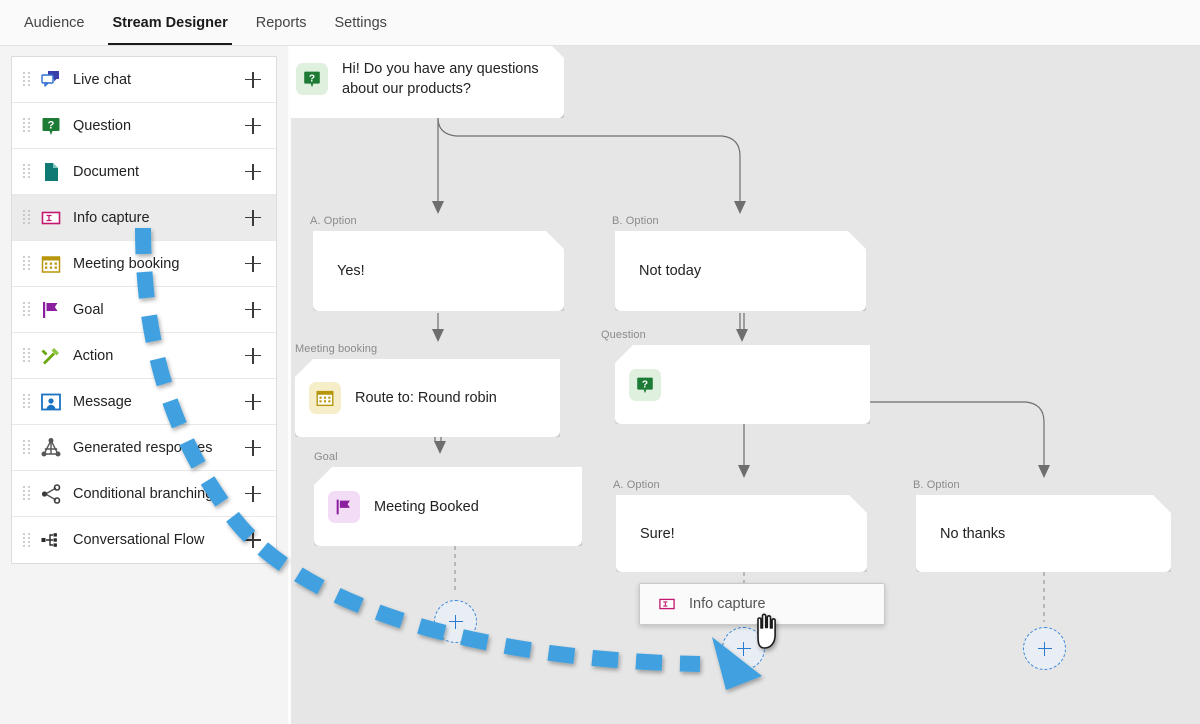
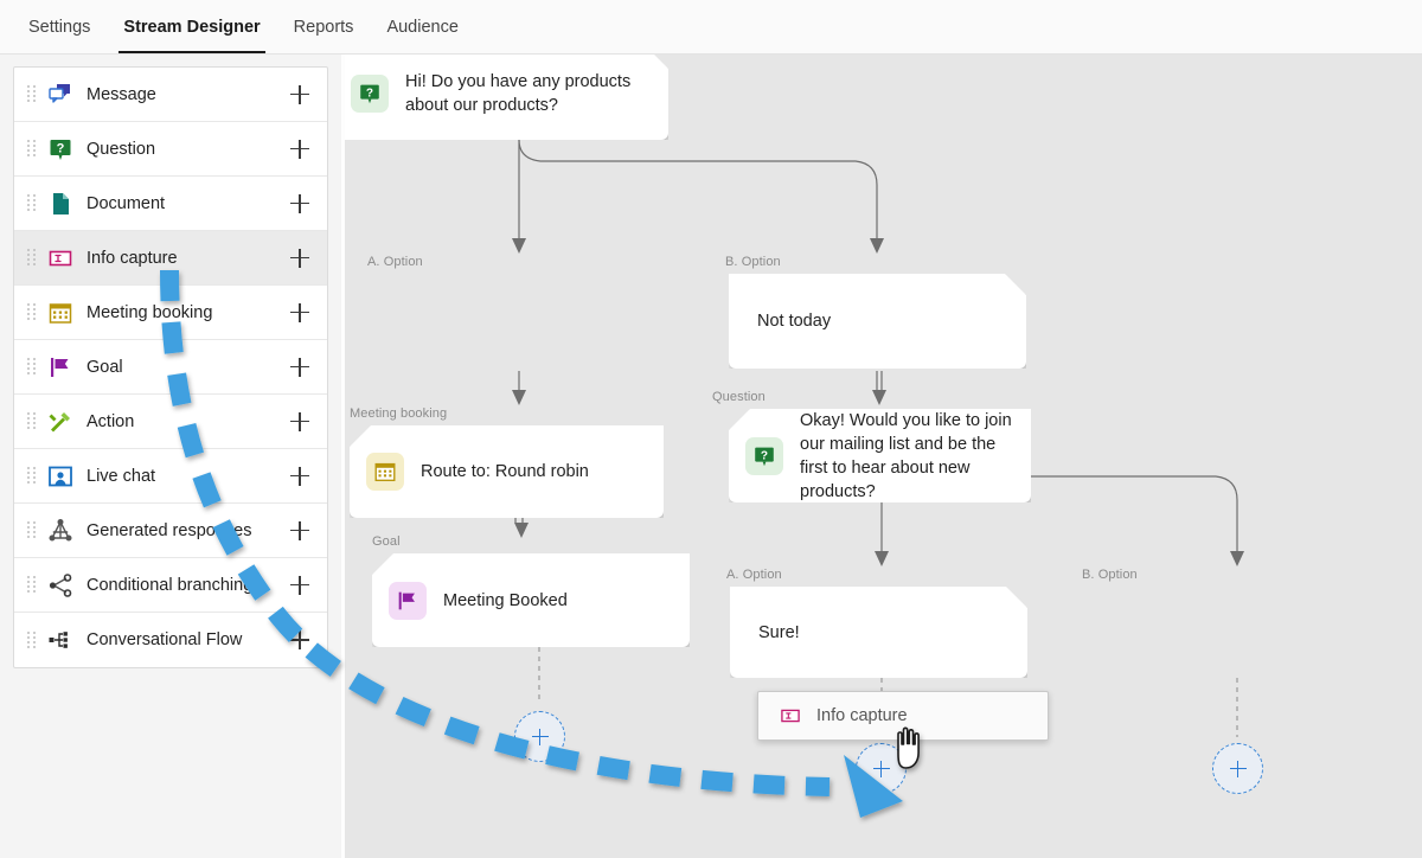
- Audience
+ Settings
  Stream Designer
  Reports
- Settings
+ Audience
- Live chat
+ Message
  ?
  Question
  Document
  Info capture
  Meeting booking
  Goal
  Action
- Message
+ Live chat
  Generated respoes
  Conditional branchin
  Conversational Flow
  ?
- Hi! Do you have any questions about our products?
+ Hi! Do you have any products about our products?
  A. Option
- Yes!
  B. Option
  Not today
  Meeting booking
  Route to: Round robin
  Goal
  Meeting Booked
  Question
  ?
+ Okay! Would you like to join our mailing list and be the first to hear about new products?
  A. Option
  Sure!
  B. Option
- No thanks
  Info capture
